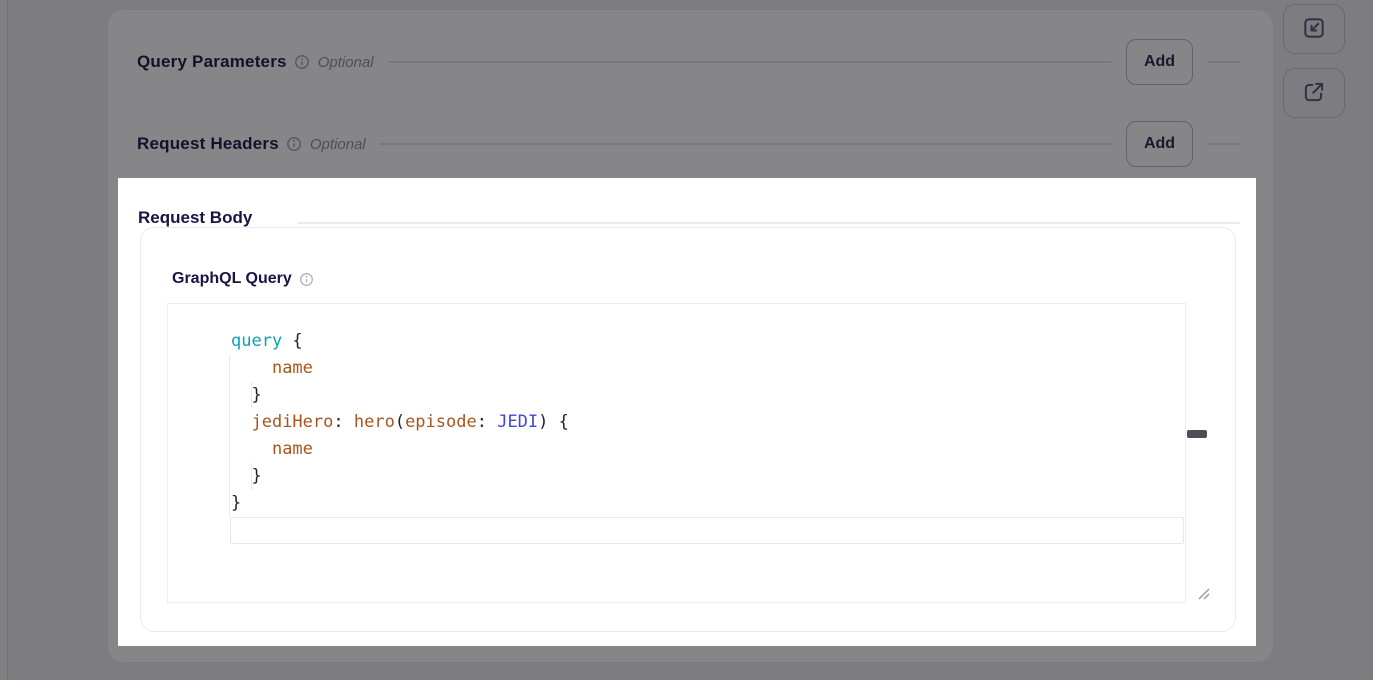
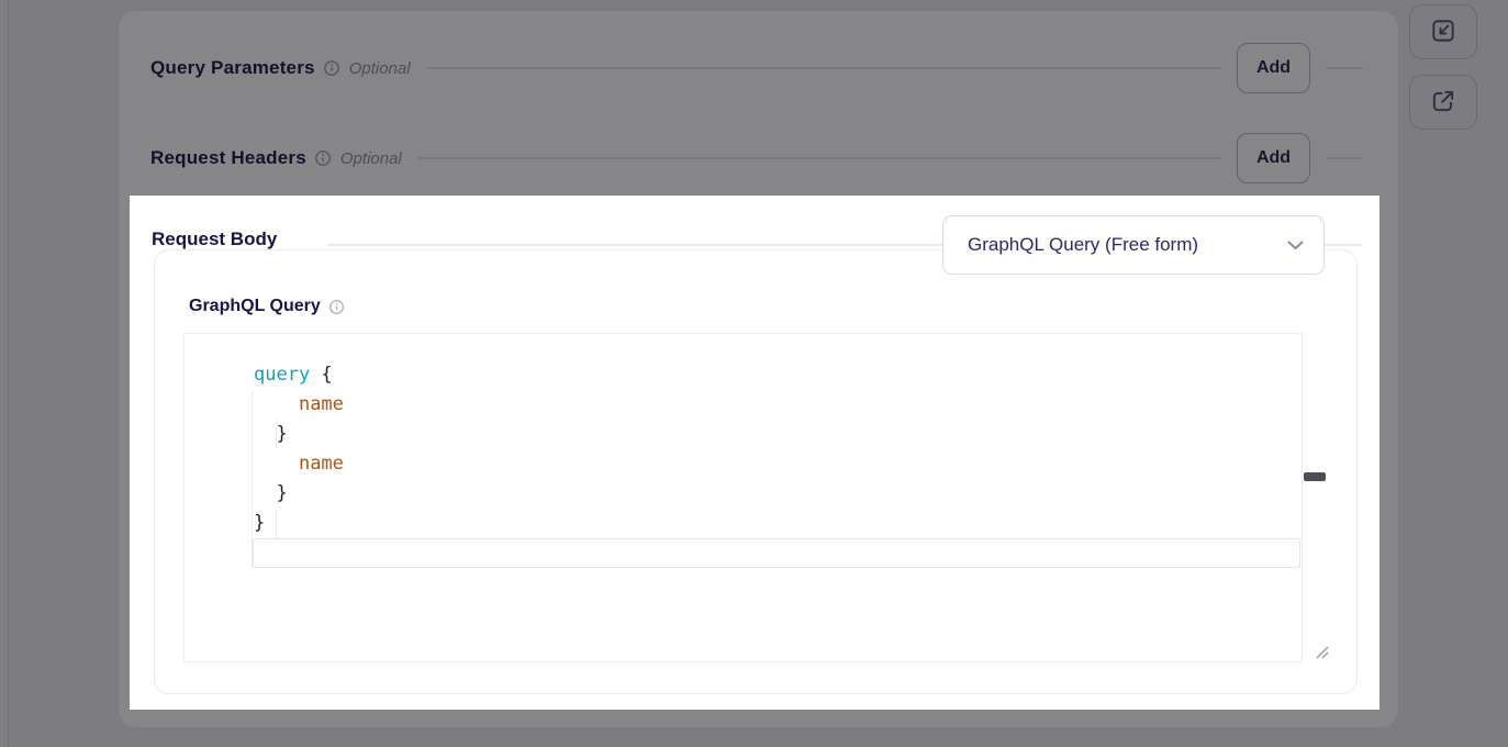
  Query Parameters
  Optional
  Add
  Request Headers
  Optional
  Add
  Request Body
+ GraphQL Query (Free form)
  GraphQL Query
  query {
  name
  }
- jediHero: hero(episode: JEDI) {
  name
  }
  }
